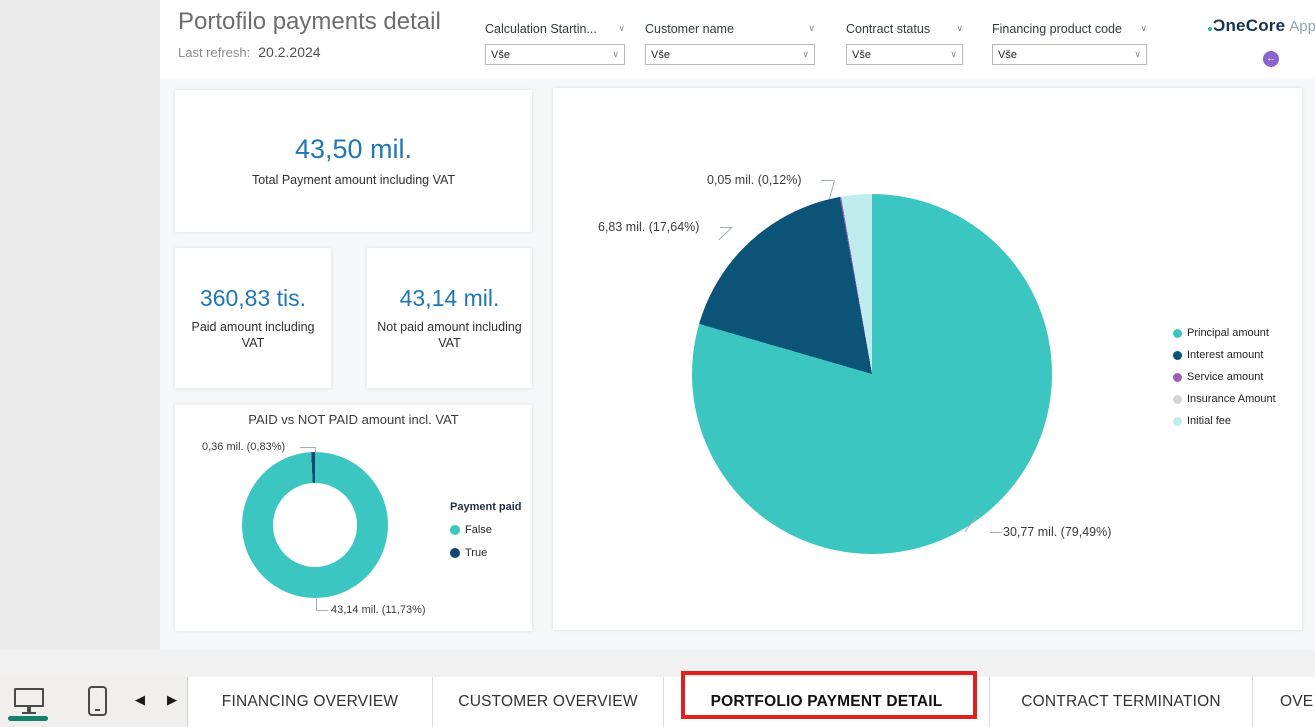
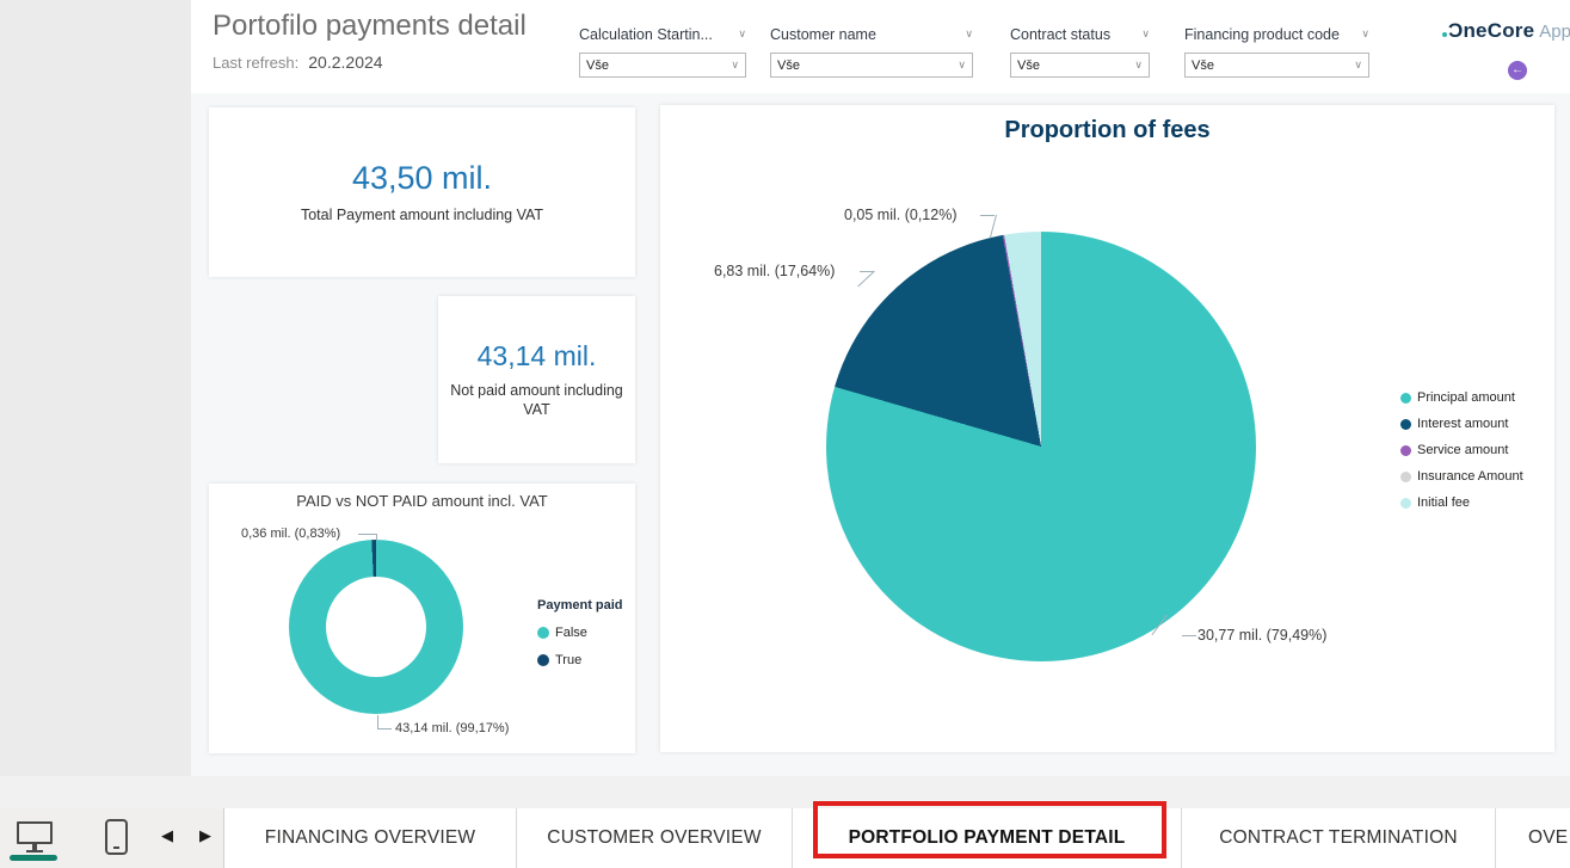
  Portofilo payments detail
  Last refresh: 20.2.2024
  Calculation Startin...
  ∨
  Vše
  ∨
  Customer name
  ∨
  Vše
  ∨
  Contract status
  ∨
  Vše
  ∨
  Financing product code
  ∨
  Vše
  ∨
  ƆneCore App
  ←
  43,50 mil.
  Total Payment amount including VAT
- 360,83 tis.
- Paid amount including VAT
  43,14 mil.
  Not paid amount including VAT
  PAID vs NOT PAID amount incl. VAT
  0,36 mil. (0,83%)
- 43,14 mil. (11,73%)
+ 43,14 mil. (99,17%)
  Payment paid
  False
  True
+ Proportion of fees
  0,05 mil. (0,12%)
  6,83 mil. (17,64%)
  30,77 mil. (79,49%)
  Principal amount
  Interest amount
  Service amount
  Insurance Amount
  Initial fee
  ◀
  ▶
  FINANCING OVERVIEW
  CUSTOMER OVERVIEW
  PORTFOLIO PAYMENT DETAIL
  CONTRACT TERMINATION
  OVE
